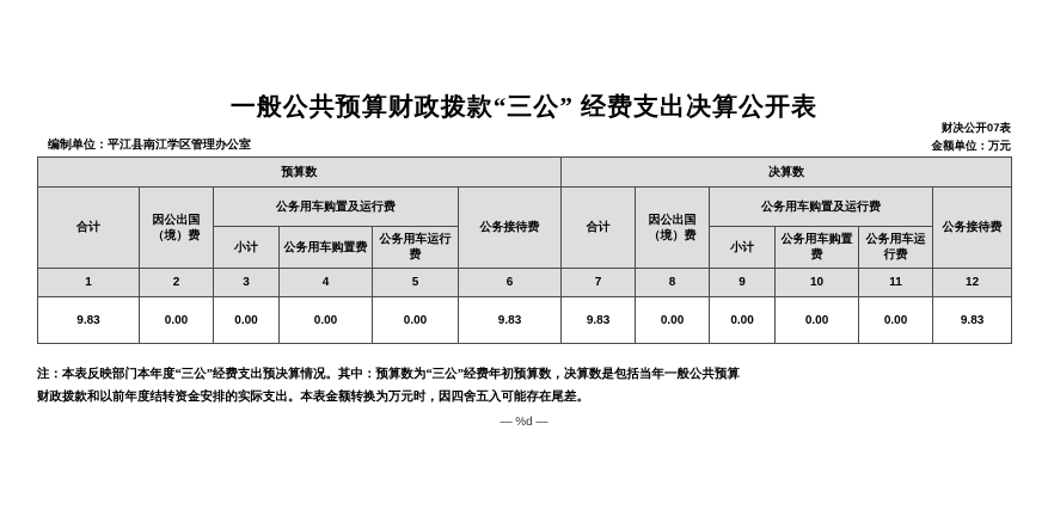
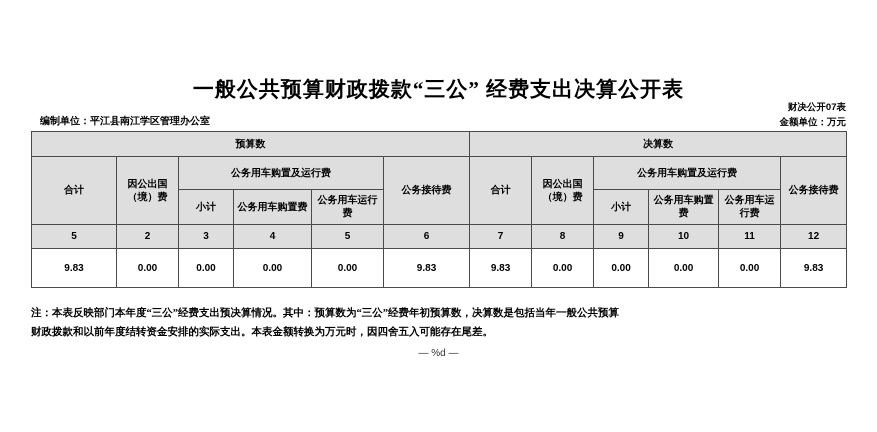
  一般公共预算财政拨款“三公” 经费支出决算公开表
  财决公开07表
  金额单位：万元
  编制单位：平江县南江学区管理办公室
  预算数	决算数
  合计	因公出国（境）费	公务用车购置及运行费	公务接待费	合计	因公出国（境）费	公务用车购置及运行费	公务接待费
  小计	公务用车购置费	公务用车运行费	小计	公务用车购置费	公务用车运行费
- 1	2	3	4	5	6	7	8	9	10	11	12
+ 5	2	3	4	5	6	7	8	9	10	11	12
  9.83	0.00	0.00	0.00	0.00	9.83	9.83	0.00	0.00	0.00	0.00	9.83
  注：本表反映部门本年度“三公”经费支出预决算情况。其中：预算数为“三公”经费年初预算数，决算数是包括当年一般公共预算
  财政拨款和以前年度结转资金安排的实际支出。本表金额转换为万元时，因四舍五入可能存在尾差。
  — %d —
